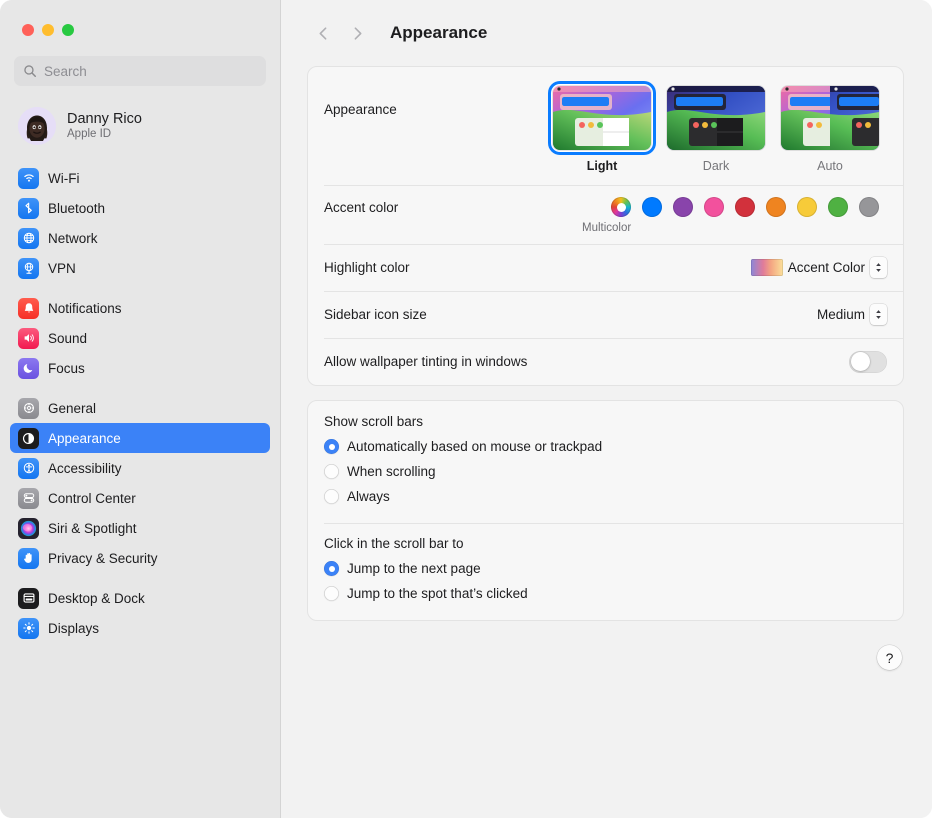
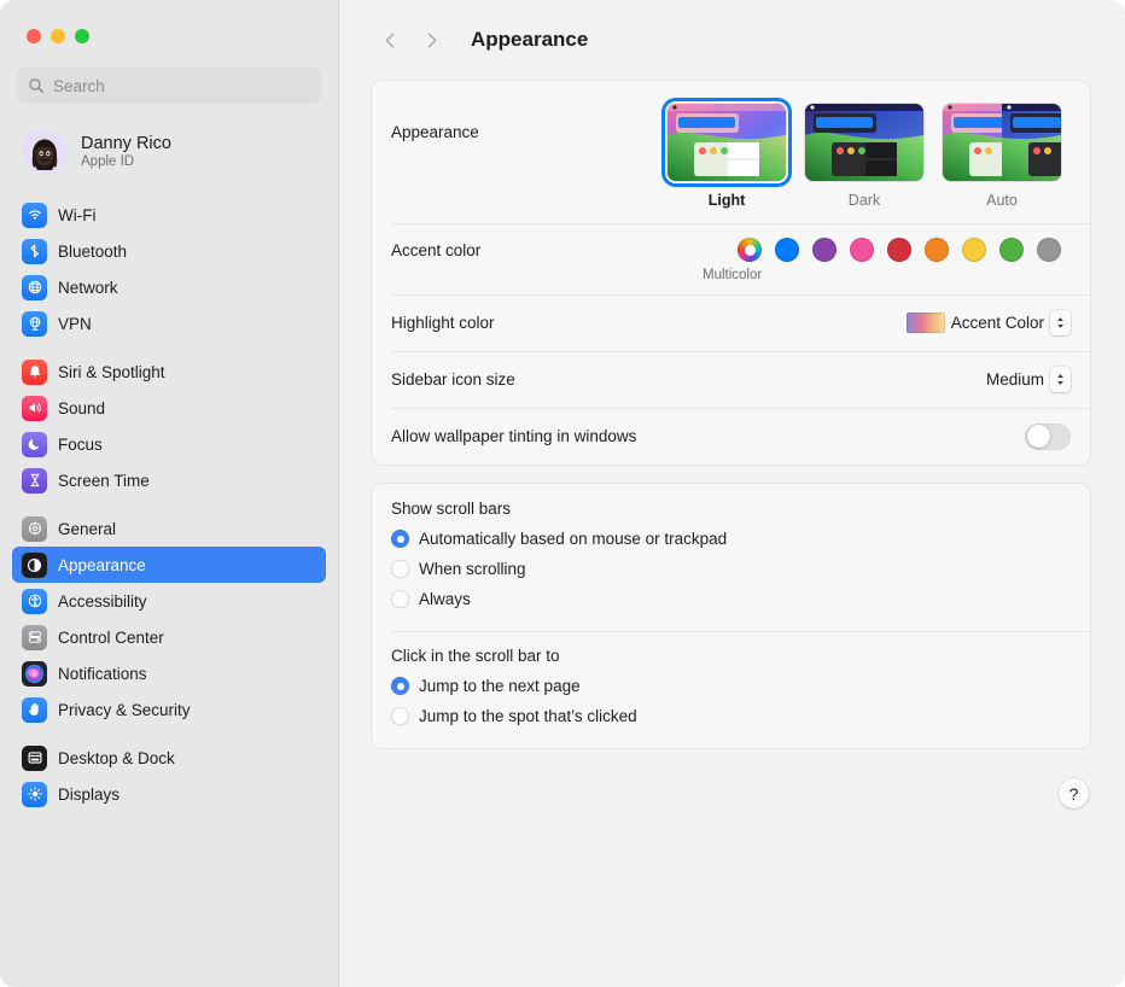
  Search
  Danny Rico
  Apple ID
  Wi-Fi
  Bluetooth
  Network
  VPN
- Notifications
+ Siri & Spotlight
  Sound
  Focus
+ Screen Time
  General
  Appearance
  Accessibility
  Control Center
- Siri & Spotlight
+ Notifications
  Privacy & Security
  Desktop & Dock
  Displays
  Appearance
  Appearance
  Light
  Dark
  Auto
  Accent color
  Multicolor
  Highlight color
  Accent Color
  Sidebar icon size
  Medium
  Allow wallpaper tinting in windows
  Show scroll bars
  Automatically based on mouse or trackpad
  When scrolling
  Always
  Click in the scroll bar to
  Jump to the next page
  Jump to the spot that’s clicked
  ?
